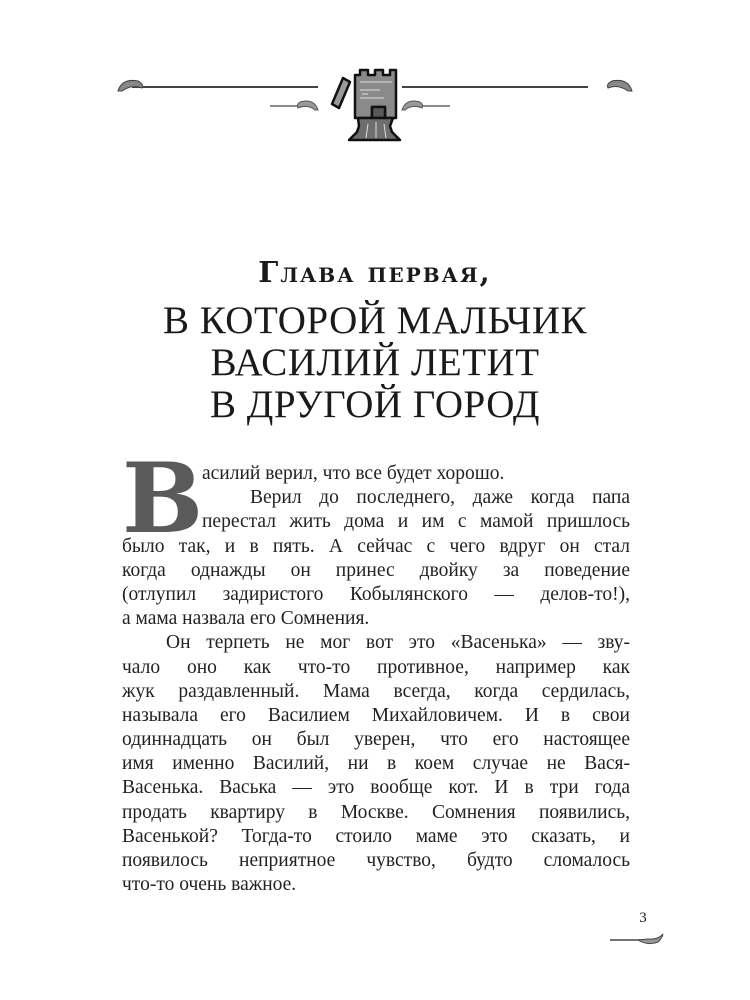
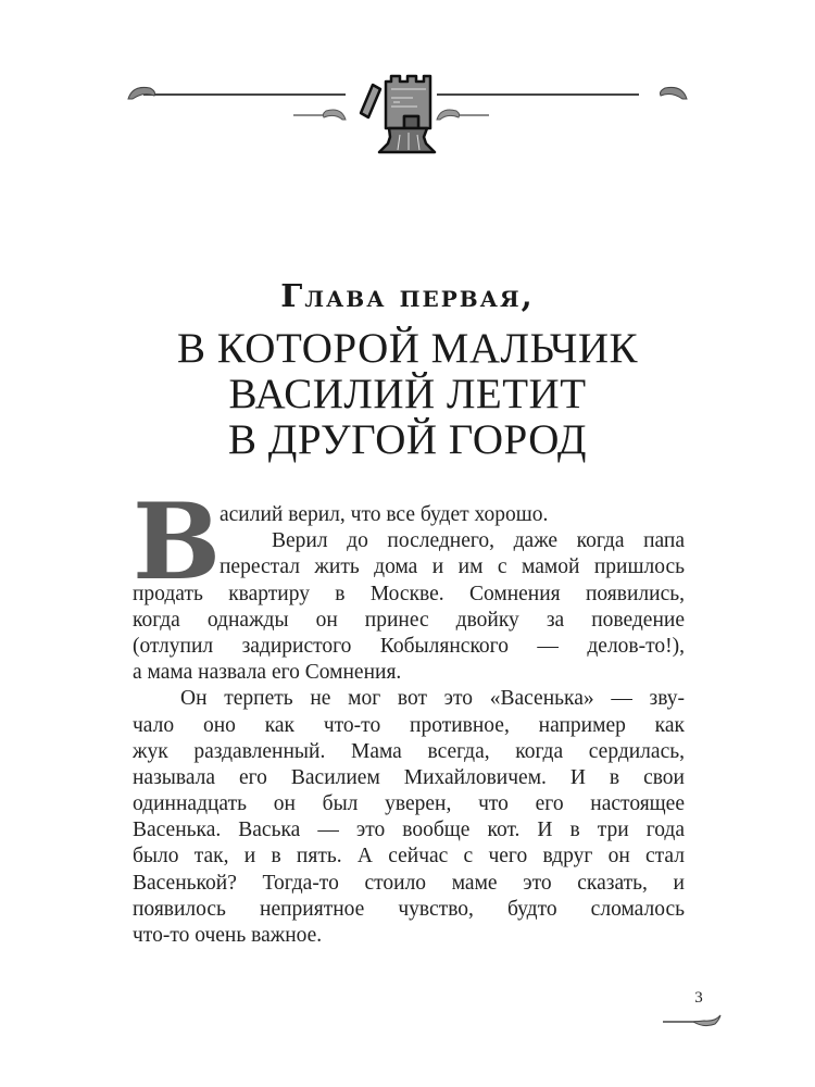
  Глава первая,
  В КОТОРОЙ МАЛЬЧИК
  ВАСИЛИЙ ЛЕТИТ
  В ДРУГОЙ ГОРОД
  В
  асилий верил, что все будет хорошо.
  Верил до последнего, даже когда папа
  перестал жить дома и им с мамой пришлось
- было так, и в пять. А сейчас с чего вдруг он стал
+ продать квартиру в Москве. Сомнения появились,
  когда однажды он принес двойку за поведение
  (отлупил задиристого Кобылянского — делов-то!),
  а мама назвала его Сомнения.
  Он терпеть не мог вот это «Васенька» — зву-
  чало оно как что-то противное, например как
  жук раздавленный. Мама всегда, когда сердилась,
  называла его Василием Михайловичем. И в свои
  одиннадцать он был уверен, что его настоящее
- имя именно Василий, ни в коем случае не Вася-
  Васенька. Васька — это вообще кот. И в три года
- продать квартиру в Москве. Сомнения появились,
+ было так, и в пять. А сейчас с чего вдруг он стал
  Васенькой? Тогда-то стоило маме это сказать, и
  появилось неприятное чувство, будто сломалось
  что-то очень важное.
  3
